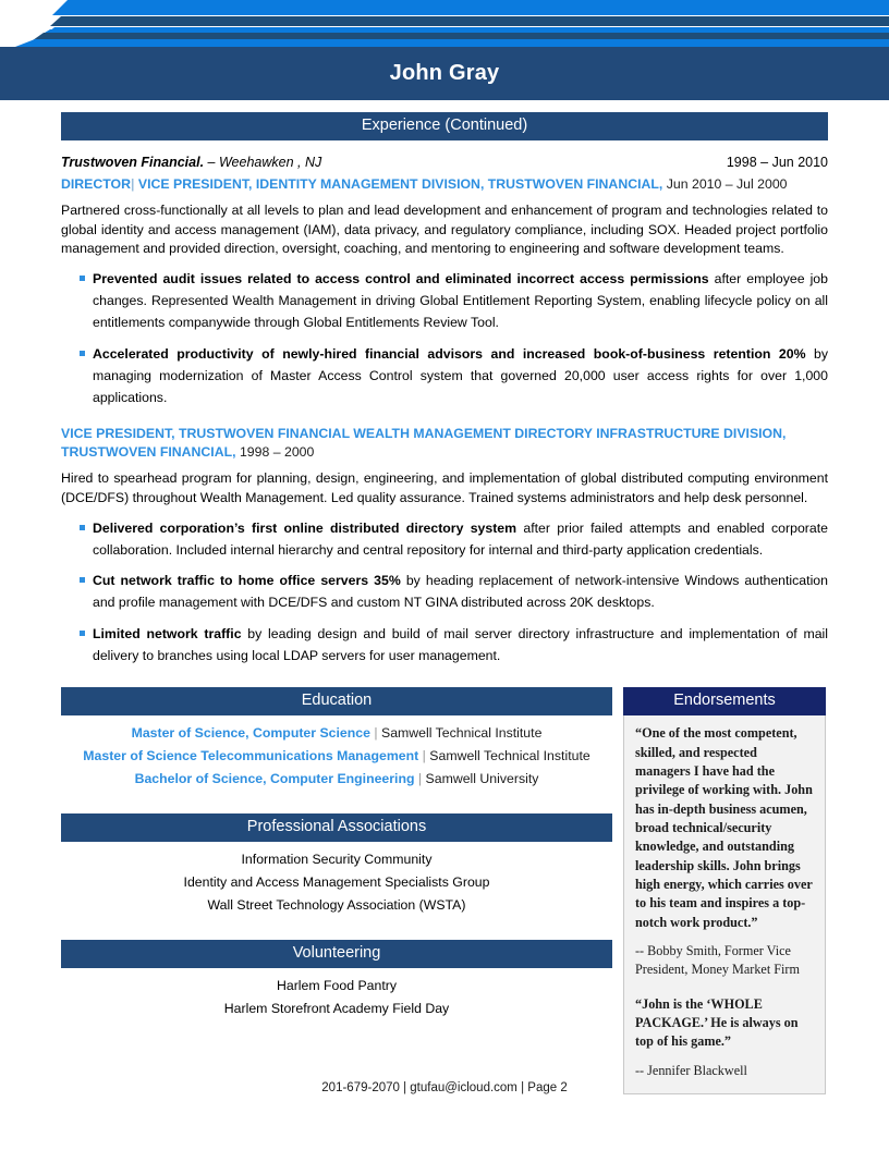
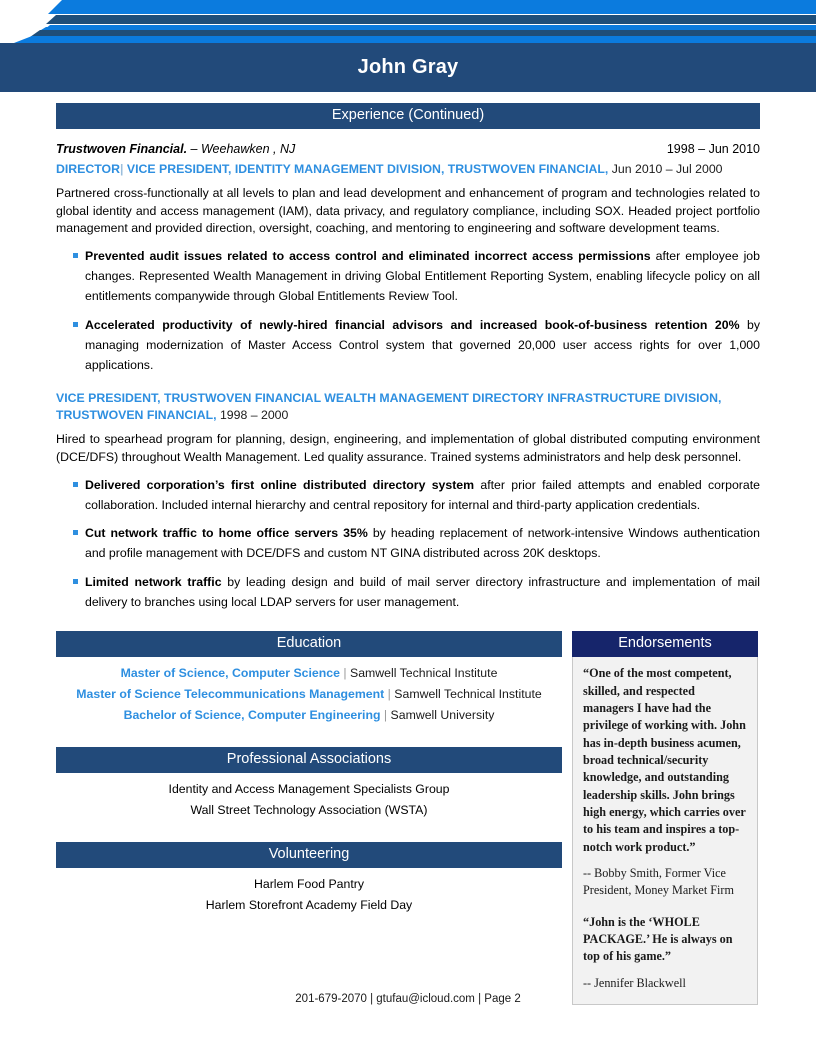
  John Gray
  Experience (Continued)
  Trustwoven Financial. – Weehawken , NJ
  1998 – Jun 2010
  DIRECTOR| VICE PRESIDENT, IDENTITY MANAGEMENT DIVISION, TRUSTWOVEN FINANCIAL, Jun 2010 – Jul 2000
  Partnered cross-functionally at all levels to plan and lead development and enhancement of program and technologies related to global identity and access management (IAM), data privacy, and regulatory compliance, including SOX. Headed project portfolio management and provided direction, oversight, coaching, and mentoring to engineering and software development teams.
  Prevented audit issues related to access control and eliminated incorrect access permissions after employee job changes. Represented Wealth Management in driving Global Entitlement Reporting System, enabling lifecycle policy on all entitlements companywide through Global Entitlements Review Tool.
  Accelerated productivity of newly-hired financial advisors and increased book-of-business retention 20% by managing modernization of Master Access Control system that governed 20,000 user access rights for over 1,000 applications.
  VICE PRESIDENT, TRUSTWOVEN FINANCIAL WEALTH MANAGEMENT DIRECTORY INFRASTRUCTURE DIVISION, TRUSTWOVEN FINANCIAL, 1998 – 2000
  Hired to spearhead program for planning, design, engineering, and implementation of global distributed computing environment (DCE/DFS) throughout Wealth Management. Led quality assurance. Trained systems administrators and help desk personnel.
  Delivered corporation’s first online distributed directory system after prior failed attempts and enabled corporate collaboration. Included internal hierarchy and central repository for internal and third-party application credentials.
  Cut network traffic to home office servers 35% by heading replacement of network-intensive Windows authentication and profile management with DCE/DFS and custom NT GINA distributed across 20K desktops.
  Limited network traffic by leading design and build of mail server directory infrastructure and implementation of mail delivery to branches using local LDAP servers for user management.
  Education
  Master of Science, Computer Science | Samwell Technical Institute
  Master of Science Telecommunications Management | Samwell Technical Institute
  Bachelor of Science, Computer Engineering | Samwell University
  Professional Associations
- Information Security Community
  Identity and Access Management Specialists Group
  Wall Street Technology Association (WSTA)
  Volunteering
  Harlem Food Pantry
  Harlem Storefront Academy Field Day
  Endorsements
  “One of the most competent, skilled, and respected managers I have had the privilege of working with. John has in-depth business acumen, broad technical/security knowledge, and outstanding leadership skills. John brings high energy, which carries over to his team and inspires a top-notch work product.”
  -- Bobby Smith, Former Vice President, Money Market Firm
  “John is the ‘WHOLE PACKAGE.’ He is always on top of his game.”
  -- Jennifer Blackwell
  201-679-2070 | gtufau@icloud.com | Page 2
